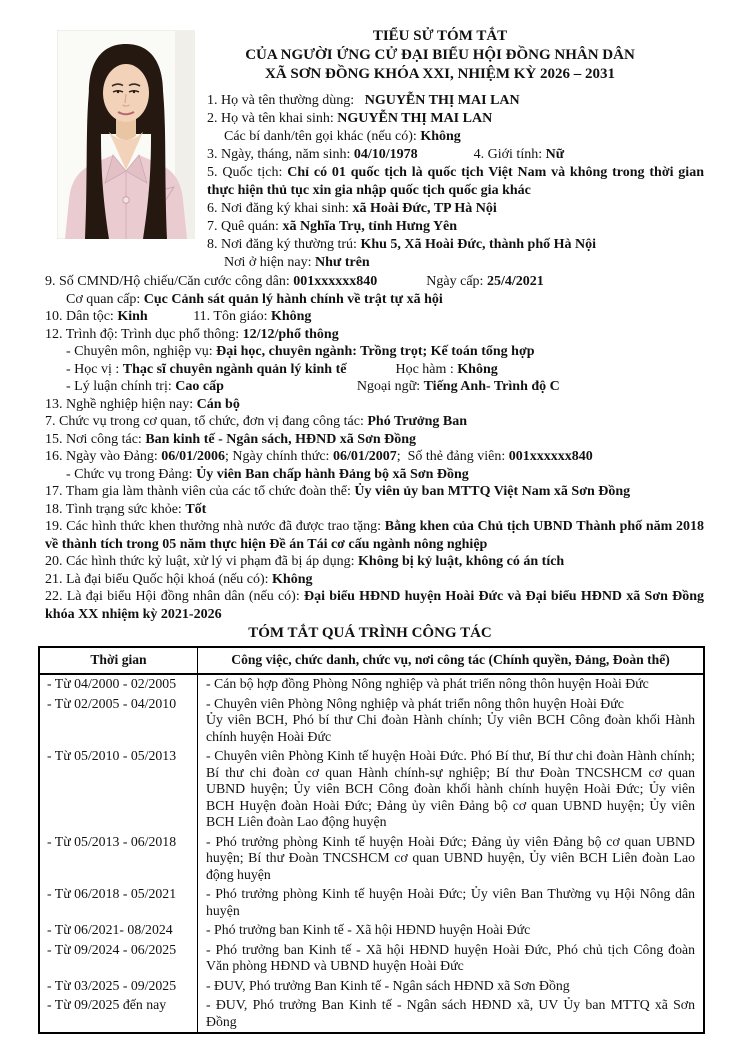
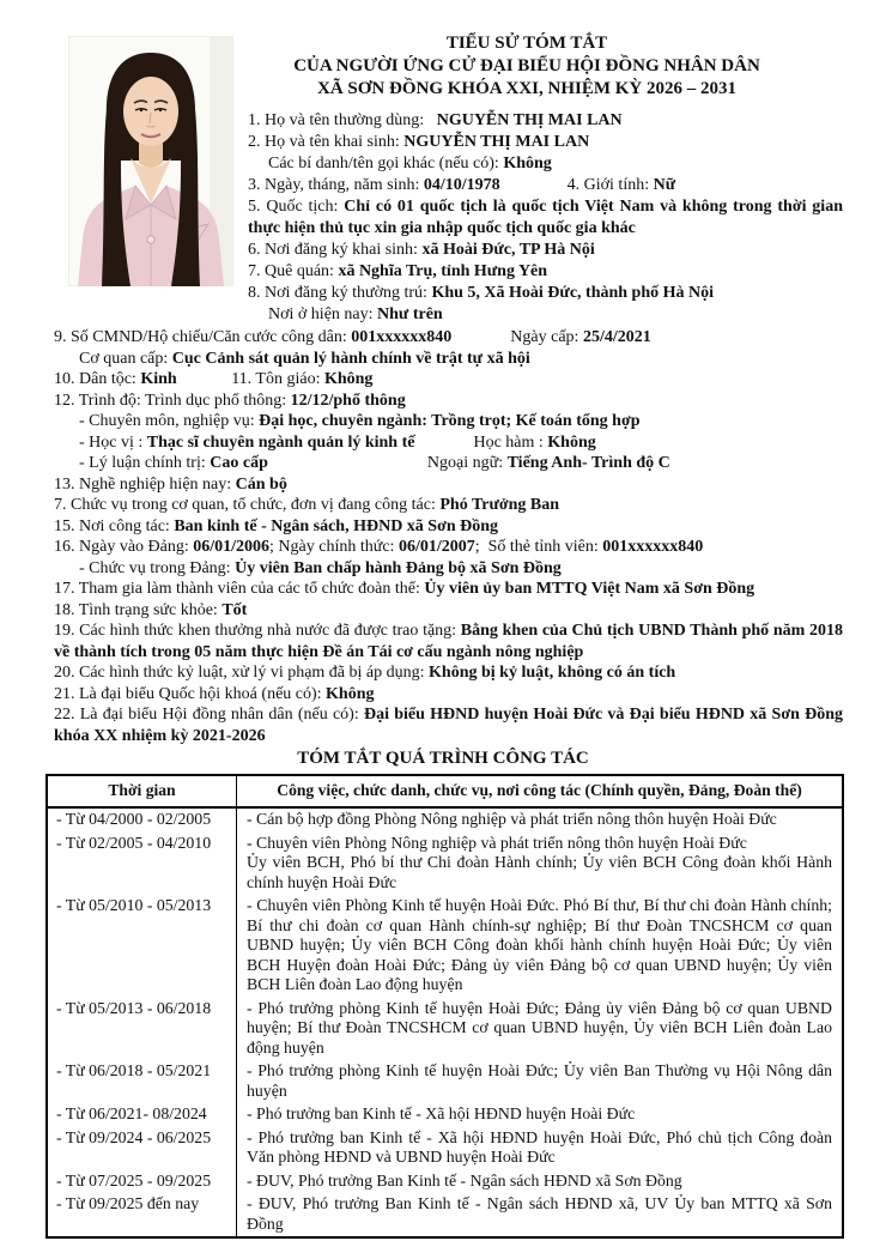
  TIỂU SỬ TÓM TẮT
  CỦA NGƯỜI ỨNG CỬ ĐẠI BIỂU HỘI ĐỒNG NHÂN DÂN
  XÃ SƠN ĐỒNG KHÓA XXI, NHIỆM KỲ 2026 – 2031
  1. Họ và tên thường dùng: NGUYỄN THỊ MAI LAN
  2. Họ và tên khai sinh: NGUYỄN THỊ MAI LAN
  Các bí danh/tên gọi khác (nếu có): Không
  3. Ngày, tháng, năm sinh: 04/10/1978 4. Giới tính: Nữ
  5. Quốc tịch: Chỉ có 01 quốc tịch là quốc tịch Việt Nam và không trong thời gian thực hiện thủ tục xin gia nhập quốc tịch quốc gia khác
  6. Nơi đăng ký khai sinh: xã Hoài Đức, TP Hà Nội
  7. Quê quán: xã Nghĩa Trụ, tỉnh Hưng Yên
  8. Nơi đăng ký thường trú: Khu 5, Xã Hoài Đức, thành phố Hà Nội
  Nơi ở hiện nay: Như trên
  9. Số CMND/Hộ chiếu/Căn cước công dân: 001xxxxxx840 Ngày cấp: 25/4/2021
  Cơ quan cấp: Cục Cảnh sát quản lý hành chính về trật tự xã hội
  10. Dân tộc: Kinh 11. Tôn giáo: Không
  12. Trình độ: Trình dục phổ thông: 12/12/phổ thông
  - Chuyên môn, nghiệp vụ: Đại học, chuyên ngành: Trồng trọt; Kế toán tổng hợp
  - Học vị : Thạc sĩ chuyên ngành quản lý kinh tế Học hàm : Không
  - Lý luận chính trị: Cao cấp Ngoại ngữ: Tiếng Anh- Trình độ C
  13. Nghề nghiệp hiện nay: Cán bộ
  7. Chức vụ trong cơ quan, tổ chức, đơn vị đang công tác: Phó Trưởng Ban
  15. Nơi công tác: Ban kinh tế - Ngân sách, HĐND xã Sơn Đồng
- 16. Ngày vào Đảng: 06/01/2006; Ngày chính thức: 06/01/2007; Số thẻ đảng viên: 001xxxxxx840
+ 16. Ngày vào Đảng: 06/01/2006; Ngày chính thức: 06/01/2007; Số thẻ tỉnh viên: 001xxxxxx840
  - Chức vụ trong Đảng: Ủy viên Ban chấp hành Đảng bộ xã Sơn Đồng
  17. Tham gia làm thành viên của các tổ chức đoàn thể: Ủy viên ủy ban MTTQ Việt Nam xã Sơn Đồng
  18. Tình trạng sức khỏe: Tốt
  19. Các hình thức khen thưởng nhà nước đã được trao tặng: Bằng khen của Chủ tịch UBND Thành phố năm 2018 về thành tích trong 05 năm thực hiện Đề án Tái cơ cấu ngành nông nghiệp
  20. Các hình thức kỷ luật, xử lý vi phạm đã bị áp dụng: Không bị kỷ luật, không có án tích
  21. Là đại biểu Quốc hội khoá (nếu có): Không
  22. Là đại biểu Hội đồng nhân dân (nếu có): Đại biểu HĐND huyện Hoài Đức và Đại biểu HĐND xã Sơn Đồng khóa XX nhiệm kỳ 2021-2026
  TÓM TẮT QUÁ TRÌNH CÔNG TÁC
  Thời gian
  Công việc, chức danh, chức vụ, nơi công tác (Chính quyền, Đảng, Đoàn thể)
  - Từ 04/2000 - 02/2005
  - Cán bộ hợp đồng Phòng Nông nghiệp và phát triển nông thôn huyện Hoài Đức
  - Từ 02/2005 - 04/2010
  - Chuyên viên Phòng Nông nghiệp và phát triển nông thôn huyện Hoài Đức
  Ủy viên BCH, Phó bí thư Chi đoàn Hành chính; Ủy viên BCH Công đoàn khối Hành chính huyện Hoài Đức
  - Từ 05/2010 - 05/2013
  - Chuyên viên Phòng Kinh tế huyện Hoài Đức. Phó Bí thư, Bí thư chi đoàn Hành chính; Bí thư chi đoàn cơ quan Hành chính-sự nghiệp; Bí thư Đoàn TNCSHCM cơ quan UBND huyện; Ủy viên BCH Công đoàn khối hành chính huyện Hoài Đức; Ủy viên BCH Huyện đoàn Hoài Đức; Đảng ủy viên Đảng bộ cơ quan UBND huyện; Ủy viên BCH Liên đoàn Lao động huyện
  - Từ 05/2013 - 06/2018
  - Phó trưởng phòng Kinh tế huyện Hoài Đức; Đảng ủy viên Đảng bộ cơ quan UBND huyện; Bí thư Đoàn TNCSHCM cơ quan UBND huyện, Ủy viên BCH Liên đoàn Lao động huyện
  - Từ 06/2018 - 05/2021
  - Phó trưởng phòng Kinh tế huyện Hoài Đức; Ủy viên Ban Thường vụ Hội Nông dân huyện
  - Từ 06/2021- 08/2024
  - Phó trưởng ban Kinh tế - Xã hội HĐND huyện Hoài Đức
  - Từ 09/2024 - 06/2025
  - Phó trưởng ban Kinh tế - Xã hội HĐND huyện Hoài Đức, Phó chủ tịch Công đoàn Văn phòng HĐND và UBND huyện Hoài Đức
- - Từ 03/2025 - 09/2025
+ - Từ 07/2025 - 09/2025
  - ĐUV, Phó trưởng Ban Kinh tế - Ngân sách HĐND xã Sơn Đồng
  - Từ 09/2025 đến nay
  - ĐUV, Phó trưởng Ban Kinh tế - Ngân sách HĐND xã, UV Ủy ban MTTQ xã Sơn Đồng
